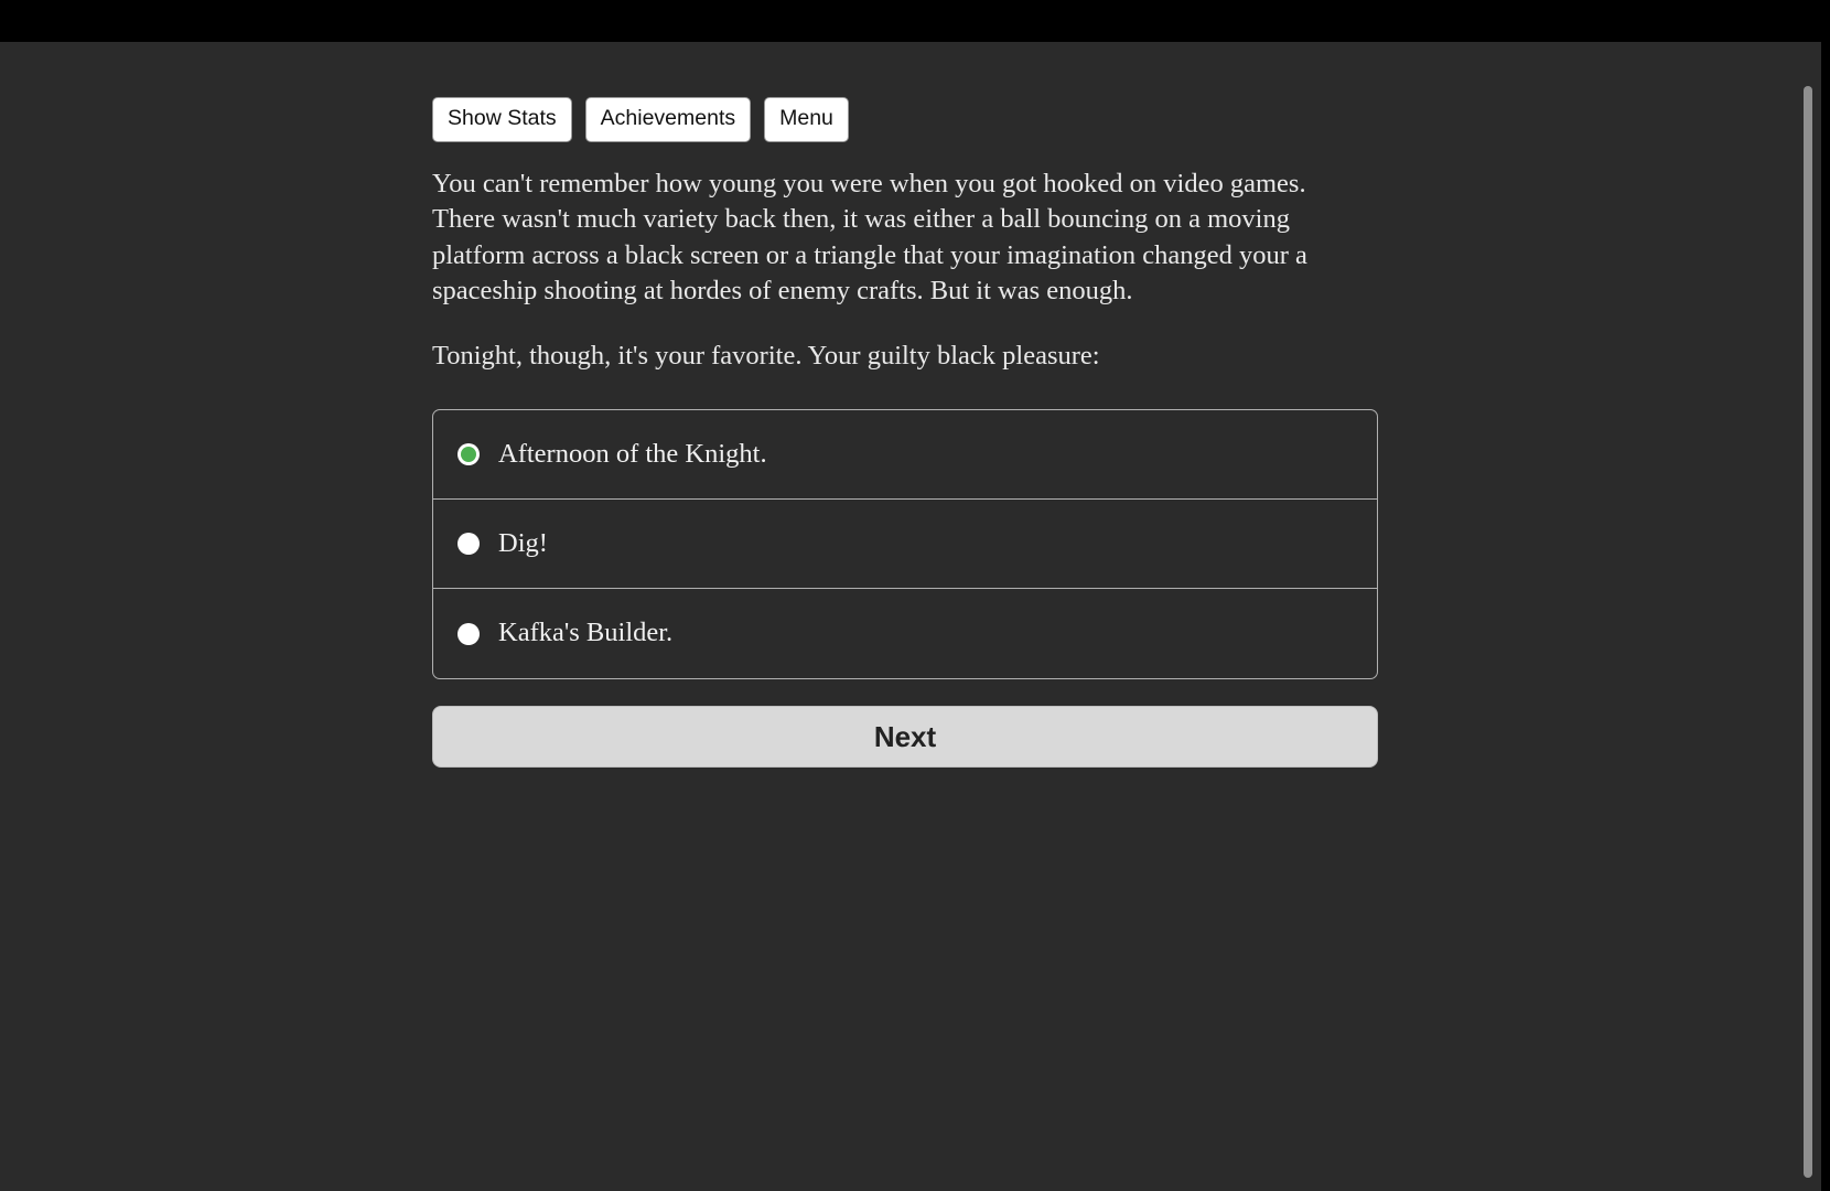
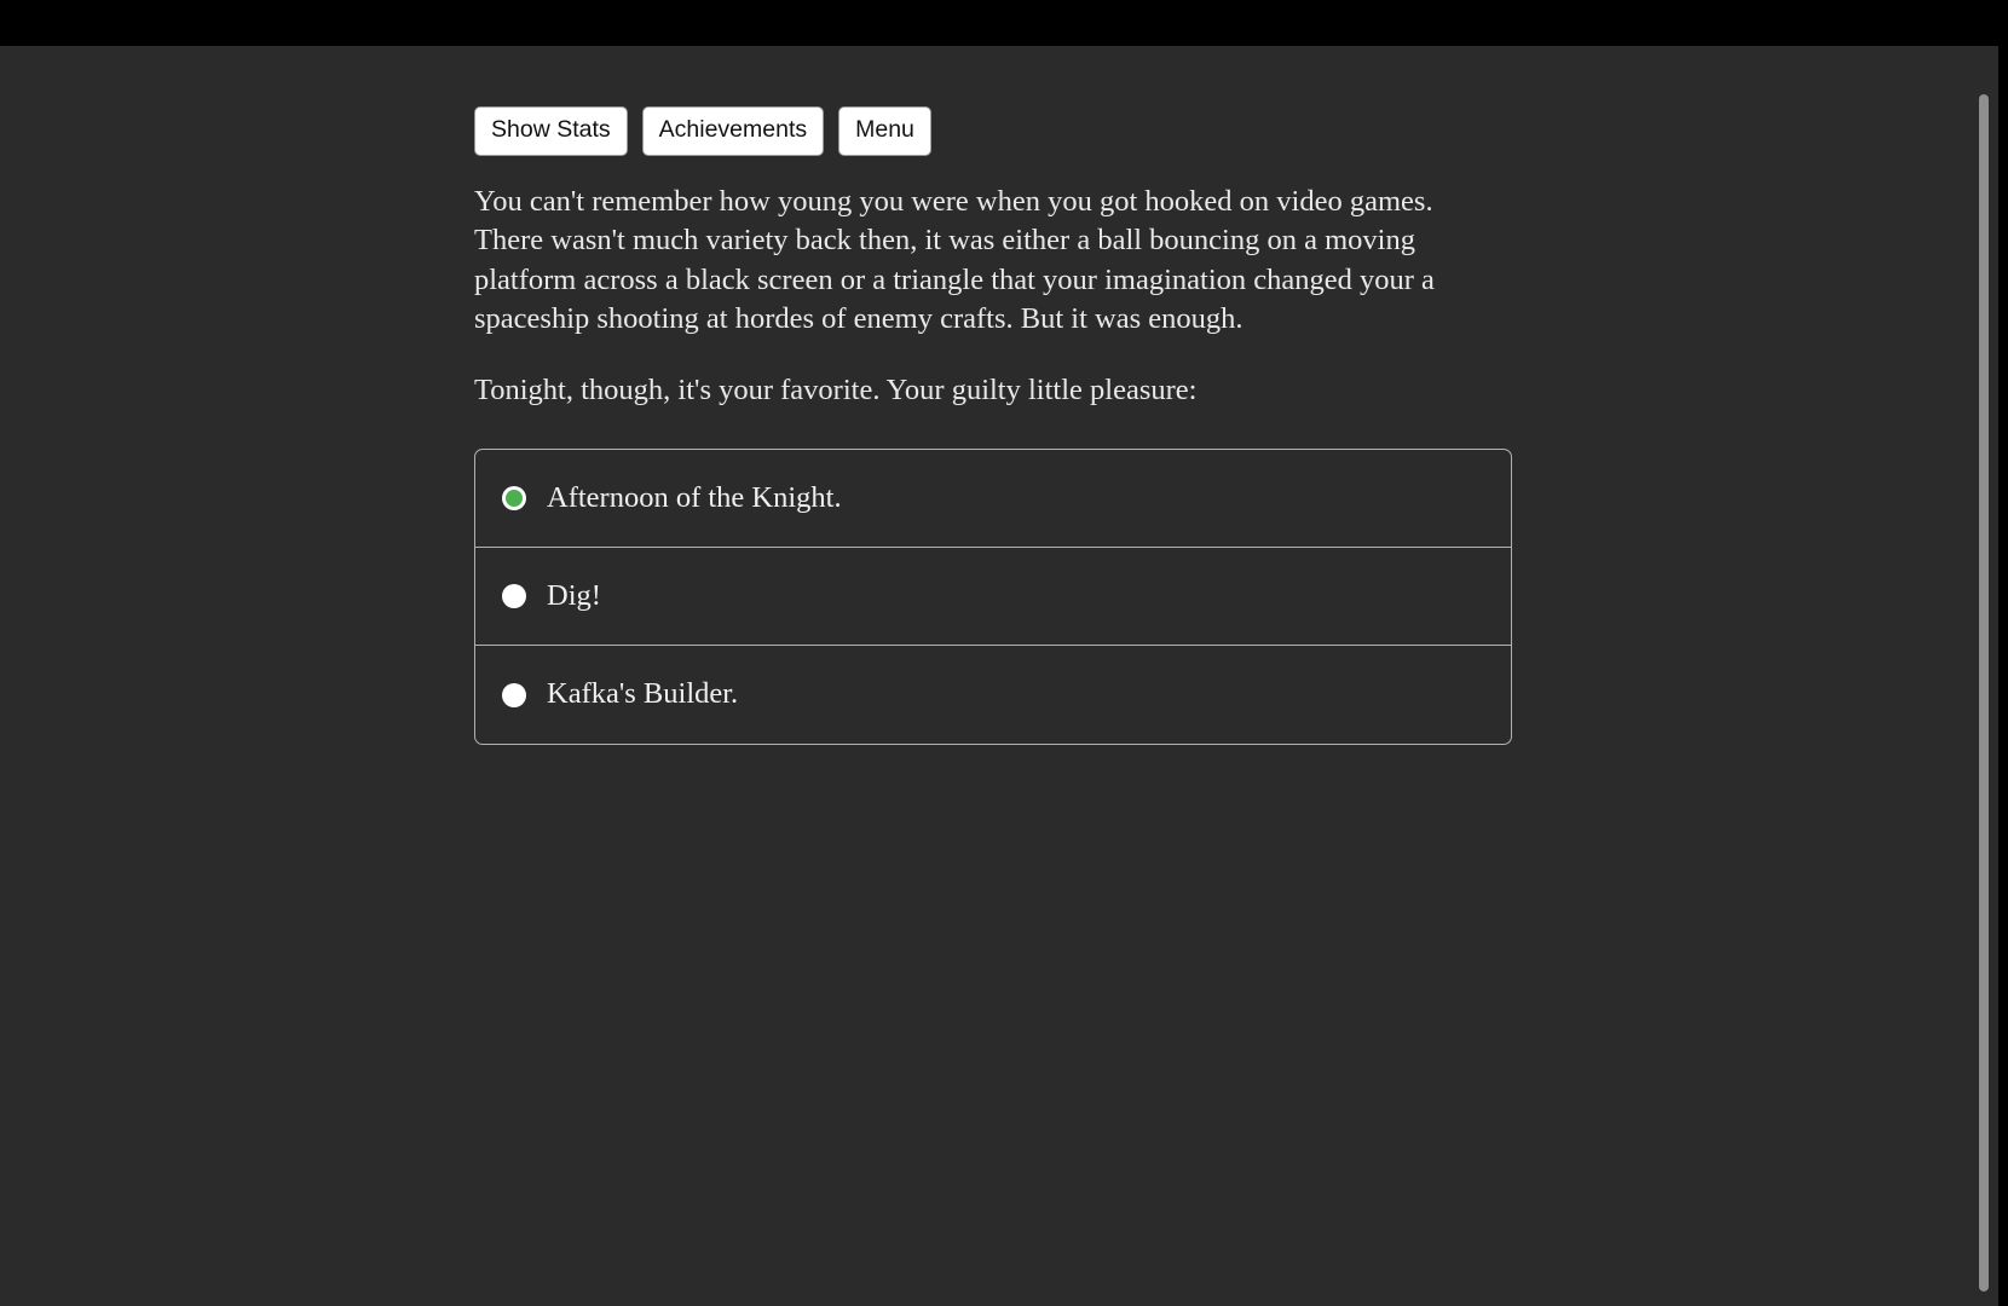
  Show Stats
  Achievements
  Menu
  You can't remember how young you were when you got hooked on video games. There wasn't much variety back then, it was either a ball bouncing on a moving platform across a black screen or a triangle that your imagination changed your a spaceship shooting at hordes of enemy crafts. But it was enough.
- Tonight, though, it's your favorite. Your guilty black pleasure:
+ Tonight, though, it's your favorite. Your guilty little pleasure:
  Afternoon of the Knight.
  Dig!
  Kafka's Builder.
- Next
